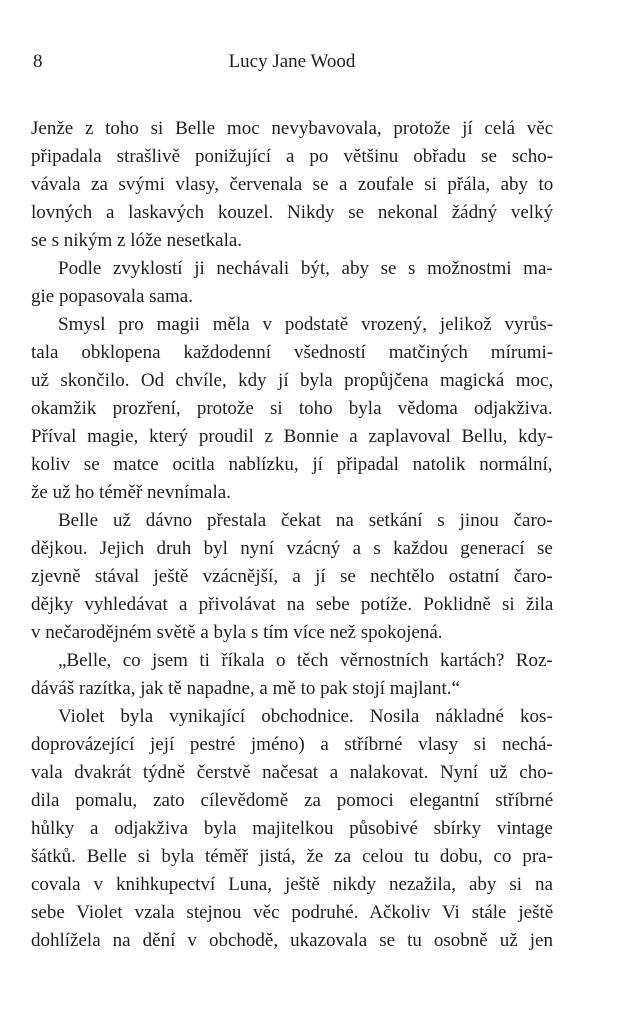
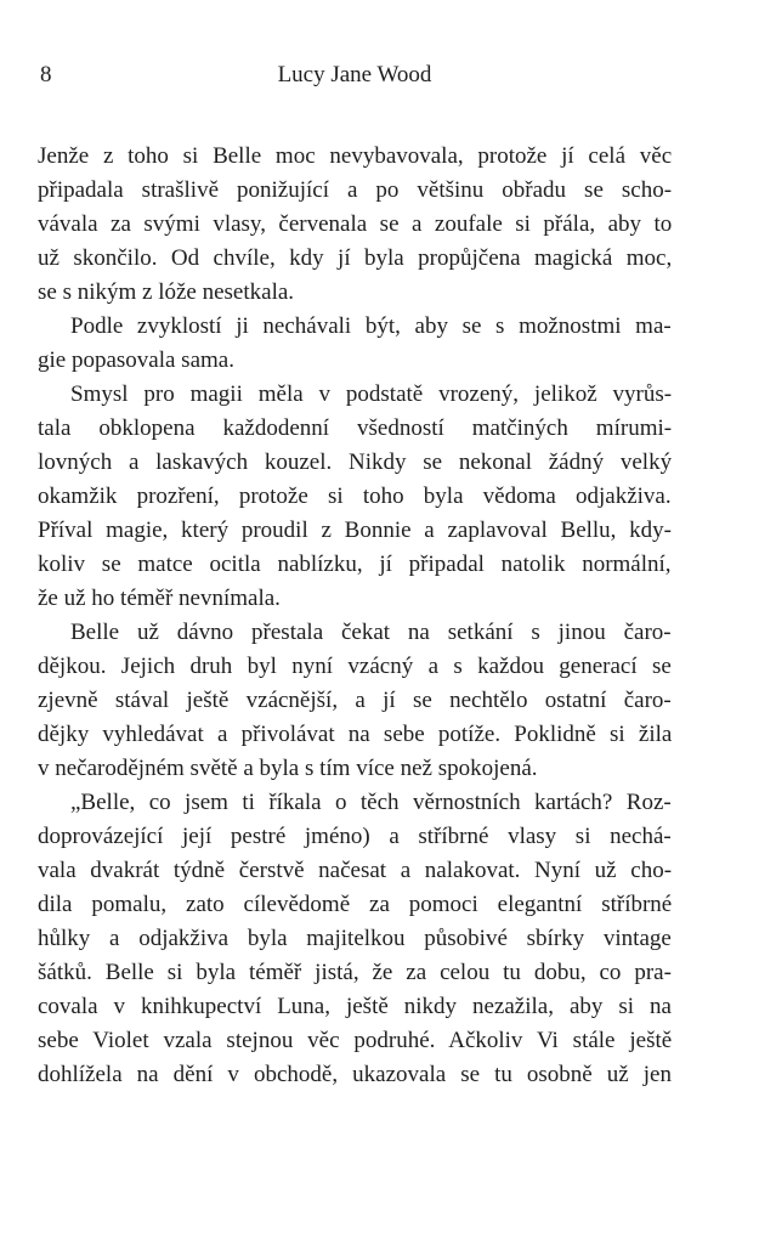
  8
  Lucy Jane Wood
  Jenže z toho si Belle moc nevybavovala, protože jí celá věc
  připadala strašlivě ponižující a po většinu obřadu se scho-
  vávala za svými vlasy, červenala se a zoufale si přála, aby to
- lovných a laskavých kouzel. Nikdy se nekonal žádný velký
+ už skončilo. Od chvíle, kdy jí byla propůjčena magická moc,
  se s nikým z lóže nesetkala.
  Podle zvyklostí ji nechávali být, aby se s možnostmi ma-
  gie popasovala sama.
  Smysl pro magii měla v podstatě vrozený, jelikož vyrůs-
  tala obklopena každodenní všedností matčiných mírumi-
- už skončilo. Od chvíle, kdy jí byla propůjčena magická moc,
+ lovných a laskavých kouzel. Nikdy se nekonal žádný velký
  okamžik prozření, protože si toho byla vědoma odjakživa.
  Příval magie, který proudil z Bonnie a zaplavoval Bellu, kdy-
  koliv se matce ocitla nablízku, jí připadal natolik normální,
  že už ho téměř nevnímala.
  Belle už dávno přestala čekat na setkání s jinou čaro-
  dějkou. Jejich druh byl nyní vzácný a s každou generací se
  zjevně stával ještě vzácnější, a jí se nechtělo ostatní čaro-
  dějky vyhledávat a přivolávat na sebe potíže. Poklidně si žila
  v nečarodějném světě a byla s tím více než spokojená.
  „Belle, co jsem ti říkala o těch věrnostních kartách? Roz-
- dáváš razítka, jak tě napadne, a mě to pak stojí majlant.“
- Violet byla vynikající obchodnice. Nosila nákladné kos-
  doprovázející její pestré jméno) a stříbrné vlasy si nechá-
  vala dvakrát týdně čerstvě načesat a nalakovat. Nyní už cho-
  dila pomalu, zato cílevědomě za pomoci elegantní stříbrné
  hůlky a odjakživa byla majitelkou působivé sbírky vintage
  šátků. Belle si byla téměř jistá, že za celou tu dobu, co pra-
  covala v knihkupectví Luna, ještě nikdy nezažila, aby si na
  sebe Violet vzala stejnou věc podruhé. Ačkoliv Vi stále ještě
  dohlížela na dění v obchodě, ukazovala se tu osobně už jen
